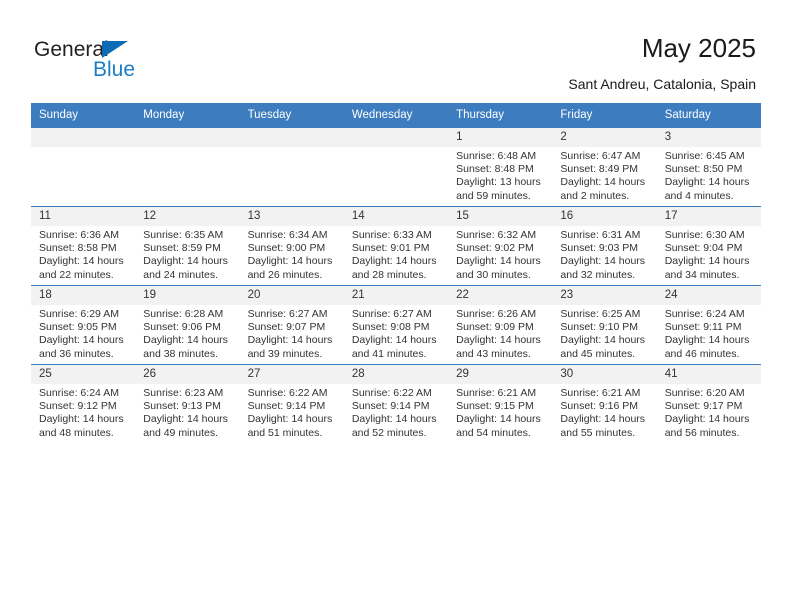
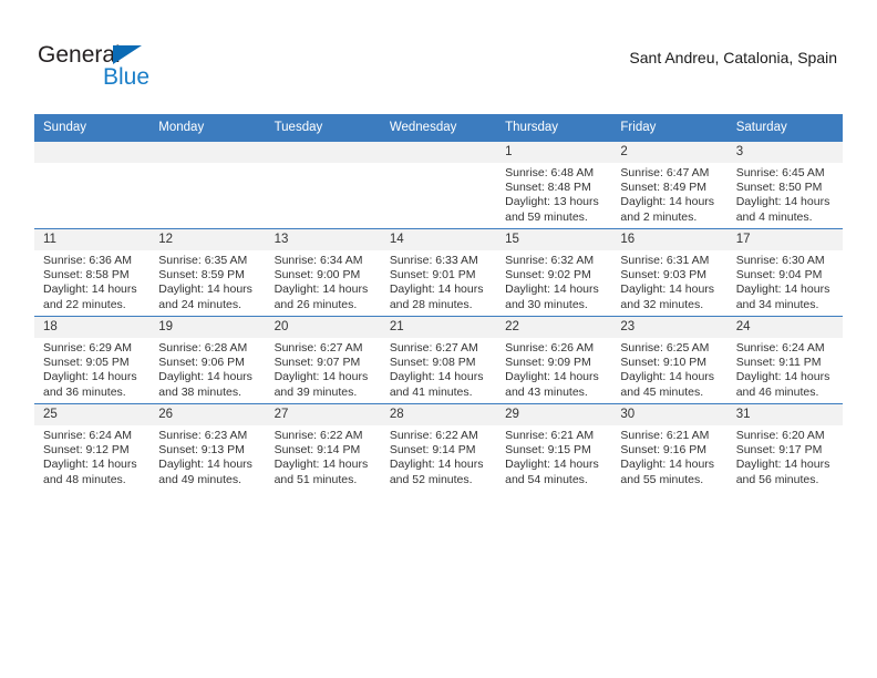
  General
  Blue
- May 2025
  Sant Andreu, Catalonia, Spain
  Sunday	Monday	Tuesday	Wednesday	Thursday	Friday	Saturday
  				1Sunrise: 6:48 AMSunset: 8:48 PMDaylight: 13 hoursand 59 minutes.	2Sunrise: 6:47 AMSunset: 8:49 PMDaylight: 14 hoursand 2 minutes.	3Sunrise: 6:45 AMSunset: 8:50 PMDaylight: 14 hoursand 4 minutes.
  11Sunrise: 6:36 AMSunset: 8:58 PMDaylight: 14 hoursand 22 minutes.	12Sunrise: 6:35 AMSunset: 8:59 PMDaylight: 14 hoursand 24 minutes.	13Sunrise: 6:34 AMSunset: 9:00 PMDaylight: 14 hoursand 26 minutes.	14Sunrise: 6:33 AMSunset: 9:01 PMDaylight: 14 hoursand 28 minutes.	15Sunrise: 6:32 AMSunset: 9:02 PMDaylight: 14 hoursand 30 minutes.	16Sunrise: 6:31 AMSunset: 9:03 PMDaylight: 14 hoursand 32 minutes.	17Sunrise: 6:30 AMSunset: 9:04 PMDaylight: 14 hoursand 34 minutes.
  18Sunrise: 6:29 AMSunset: 9:05 PMDaylight: 14 hoursand 36 minutes.	19Sunrise: 6:28 AMSunset: 9:06 PMDaylight: 14 hoursand 38 minutes.	20Sunrise: 6:27 AMSunset: 9:07 PMDaylight: 14 hoursand 39 minutes.	21Sunrise: 6:27 AMSunset: 9:08 PMDaylight: 14 hoursand 41 minutes.	22Sunrise: 6:26 AMSunset: 9:09 PMDaylight: 14 hoursand 43 minutes.	23Sunrise: 6:25 AMSunset: 9:10 PMDaylight: 14 hoursand 45 minutes.	24Sunrise: 6:24 AMSunset: 9:11 PMDaylight: 14 hoursand 46 minutes.
- 25Sunrise: 6:24 AMSunset: 9:12 PMDaylight: 14 hoursand 48 minutes.	26Sunrise: 6:23 AMSunset: 9:13 PMDaylight: 14 hoursand 49 minutes.	27Sunrise: 6:22 AMSunset: 9:14 PMDaylight: 14 hoursand 51 minutes.	28Sunrise: 6:22 AMSunset: 9:14 PMDaylight: 14 hoursand 52 minutes.	29Sunrise: 6:21 AMSunset: 9:15 PMDaylight: 14 hoursand 54 minutes.	30Sunrise: 6:21 AMSunset: 9:16 PMDaylight: 14 hoursand 55 minutes.	41Sunrise: 6:20 AMSunset: 9:17 PMDaylight: 14 hoursand 56 minutes.
+ 25Sunrise: 6:24 AMSunset: 9:12 PMDaylight: 14 hoursand 48 minutes.	26Sunrise: 6:23 AMSunset: 9:13 PMDaylight: 14 hoursand 49 minutes.	27Sunrise: 6:22 AMSunset: 9:14 PMDaylight: 14 hoursand 51 minutes.	28Sunrise: 6:22 AMSunset: 9:14 PMDaylight: 14 hoursand 52 minutes.	29Sunrise: 6:21 AMSunset: 9:15 PMDaylight: 14 hoursand 54 minutes.	30Sunrise: 6:21 AMSunset: 9:16 PMDaylight: 14 hoursand 55 minutes.	31Sunrise: 6:20 AMSunset: 9:17 PMDaylight: 14 hoursand 56 minutes.
